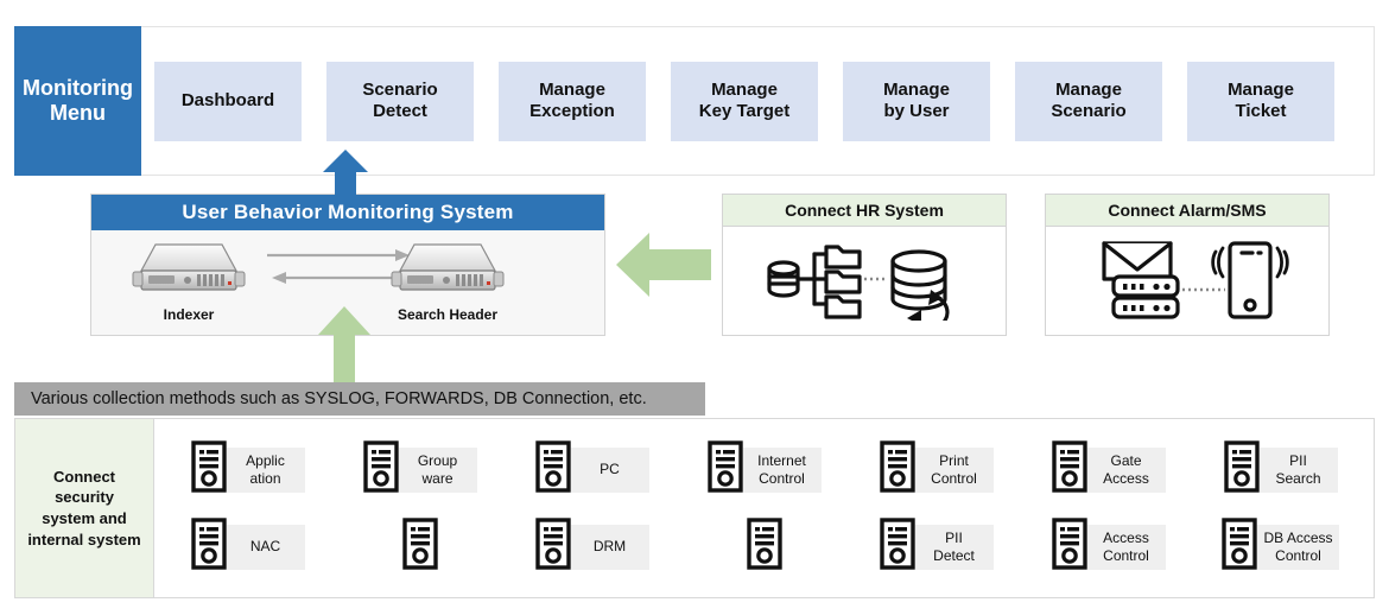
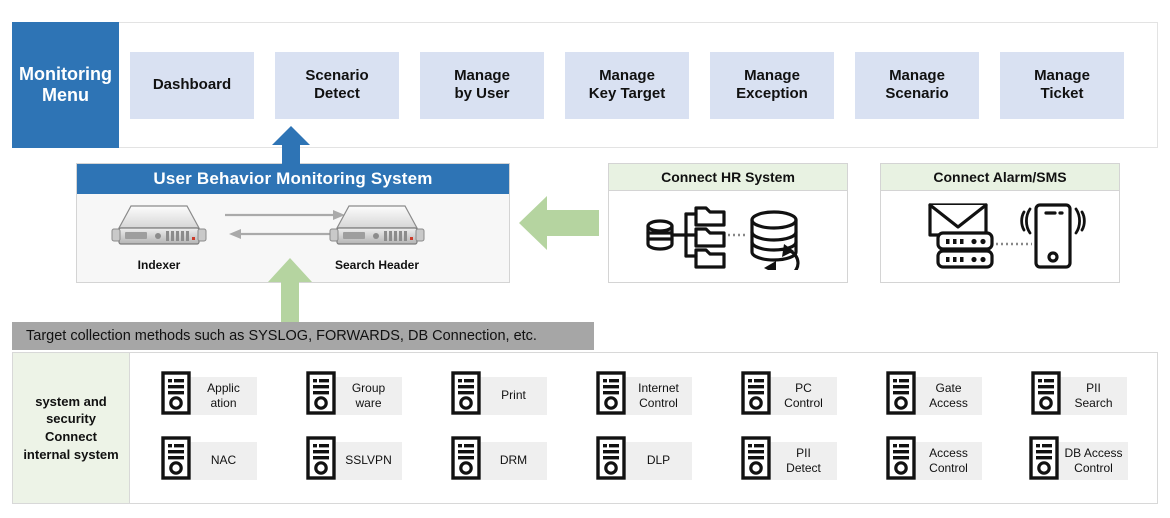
  Monitoring
  Menu
  Dashboard
  Scenario
  Detect
  Manage
- Exception
+ by User
  Manage
  Key Target
  Manage
- by User
+ Exception
  Manage
  Scenario
  Manage
  Ticket
  User Behavior Monitoring System
  Indexer
  Search Header
  Connect HR System
  Connect Alarm/SMS
- Various collection methods such as SYSLOG, FORWARDS, DB Connection, etc.
+ Target collection methods such as SYSLOG, FORWARDS, DB Connection, etc.
- Connect
+ system and
  security
- system and
+ Connect
  internal system
  Applic
  ation
  Group
  ware
- PC
+ Print
  Internet
  Control
- Print
+ PC
  Control
  Gate
  Access
  PII
  Search
  NAC
+ SSLVPN
  DRM
+ DLP
  PII
  Detect
  Access
  Control
  DB Access
  Control
